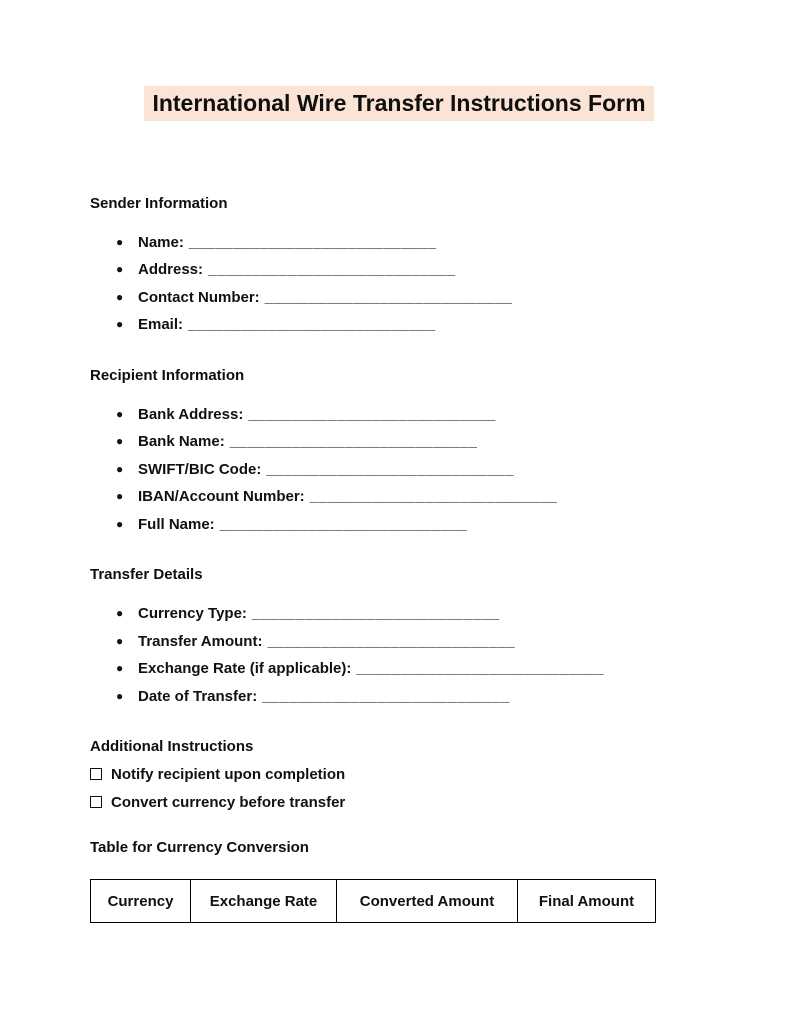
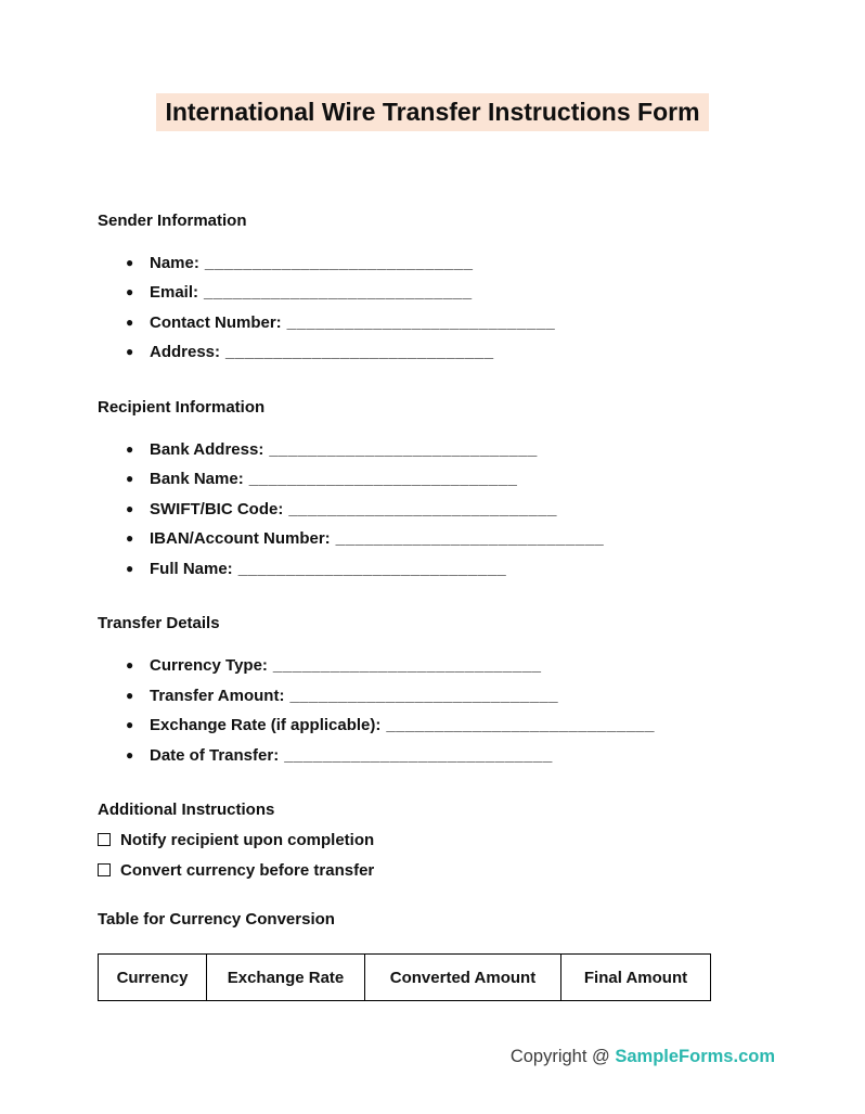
  International Wire Transfer Instructions Form
  Sender Information
  Name: ____________________________
- Address: ____________________________
+ Email: ____________________________
  Contact Number: ____________________________
- Email: ____________________________
+ Address: ____________________________
  Recipient Information
  Bank Address: ____________________________
  Bank Name: ____________________________
  SWIFT/BIC Code: ____________________________
  IBAN/Account Number: ____________________________
  Full Name: ____________________________
  Transfer Details
  Currency Type: ____________________________
  Transfer Amount: ____________________________
  Exchange Rate (if applicable): ____________________________
  Date of Transfer: ____________________________
  Additional Instructions
  Notify recipient upon completion
  Convert currency before transfer
  Table for Currency Conversion
  Currency	Exchange Rate	Converted Amount	Final Amount
+ Copyright @ SampleForms.com
